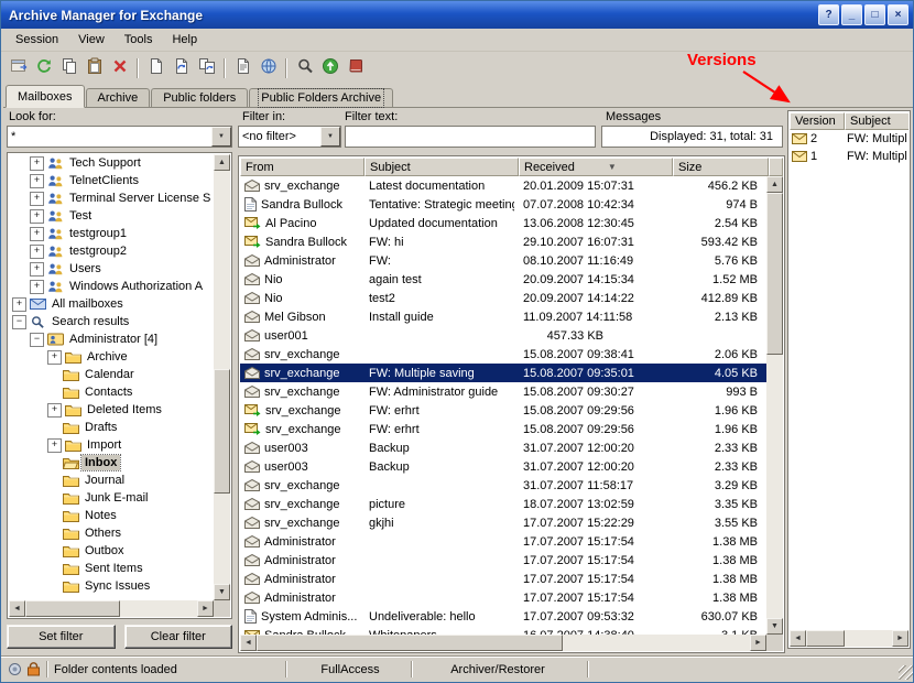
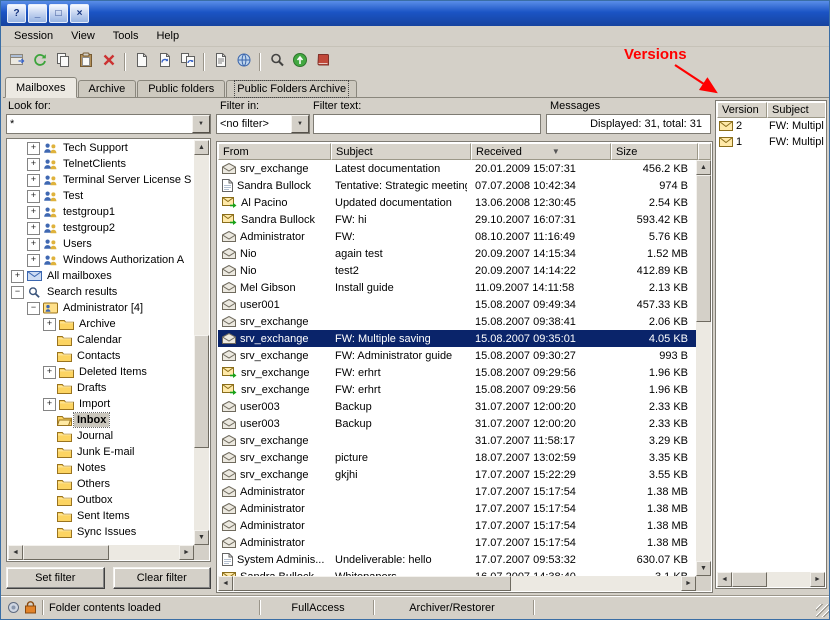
- Archive Manager for Exchange
  ?
  _
  □
  ×
  Session
  View
  Tools
  Help
  Mailboxes
  Archive
  Public folders
  Public Folders Archive
  Look for:
  *
  +
  Tech Support
  +
  TelnetClients
  +
  Terminal Server License S
  +
  Test
  +
  testgroup1
  +
  testgroup2
  +
  Users
  +
  Windows Authorization A
  +
  All mailboxes
  −
  Search results
  −
  Administrator [4]
  +
  Archive
  Calendar
  Contacts
  +
  Deleted Items
  Drafts
  +
  Import
  Inbox
  Journal
  Junk E-mail
  Notes
  Others
  Outbox
  Sent Items
  Sync Issues
  Set filter
  Clear filter
  Filter in:
  Filter text:
  Messages
  <no filter>
  Displayed: 31, total: 31
  From
  Subject
  Received
  ▼
  Size
  srv_exchange
  Latest documentation
  20.01.2009 15:07:31
  456.2 KB
  Sandra Bullock
  Tentative: Strategic meetin
  07.07.2008 10:42:34
  974 B
  Al Pacino
  Updated documentation
  13.06.2008 12:30:45
  2.54 KB
  Sandra Bullock
  FW: hi
  29.10.2007 16:07:31
  593.42 KB
  Administrator
  FW:
  08.10.2007 11:16:49
  5.76 KB
  Nio
  again test
  20.09.2007 14:15:34
  1.52 MB
  Nio
  test2
  20.09.2007 14:14:22
  412.89 KB
  Mel Gibson
  Install guide
  11.09.2007 14:11:58
  2.13 KB
  user001
+ 15.08.2007 09:49:34
  457.33 KB
  srv_exchange
  15.08.2007 09:38:41
  2.06 KB
  srv_exchange
  FW: Multiple saving
  15.08.2007 09:35:01
  4.05 KB
  srv_exchange
  FW: Administrator guide
  15.08.2007 09:30:27
  993 B
  srv_exchange
  FW: erhrt
  15.08.2007 09:29:56
  1.96 KB
  srv_exchange
  FW: erhrt
  15.08.2007 09:29:56
  1.96 KB
  user003
  Backup
  31.07.2007 12:00:20
  2.33 KB
  user003
  Backup
  31.07.2007 12:00:20
  2.33 KB
  srv_exchange
  31.07.2007 11:58:17
  3.29 KB
  srv_exchange
  picture
  18.07.2007 13:02:59
  3.35 KB
  srv_exchange
  gkjhi
  17.07.2007 15:22:29
  3.55 KB
  Administrator
  17.07.2007 15:17:54
  1.38 MB
  Administrator
  17.07.2007 15:17:54
  1.38 MB
  Administrator
  17.07.2007 15:17:54
  1.38 MB
  Administrator
  17.07.2007 15:17:54
  1.38 MB
  System Adminis...
  Undeliverable: hello
  17.07.2007 09:53:32
  630.07 KB
  Version
  Subject
  2
  FW: Multipl
  1
  FW: Multipl
  Folder contents loaded
  FullAccess
  Archiver/Restorer
  Versions
